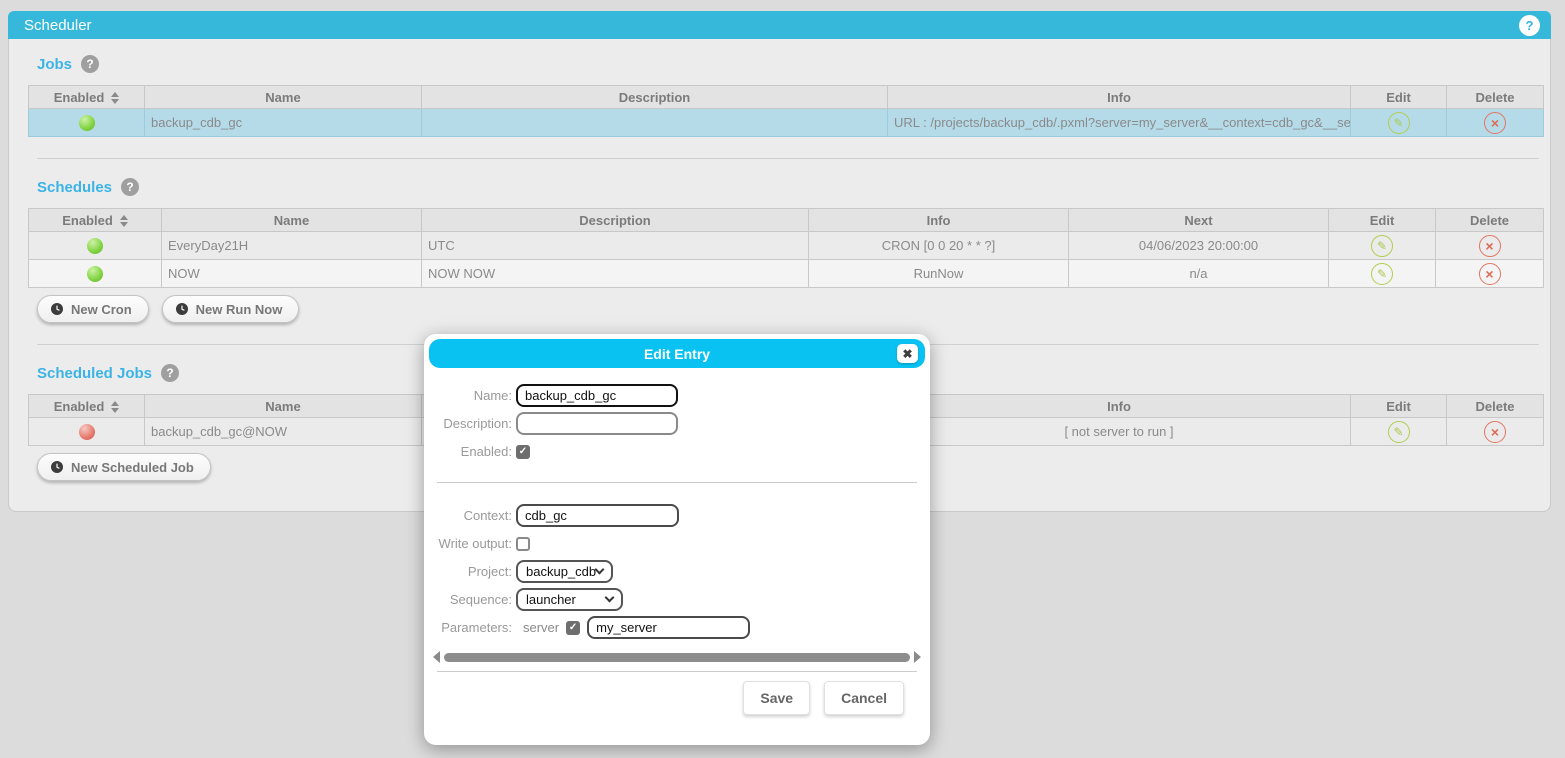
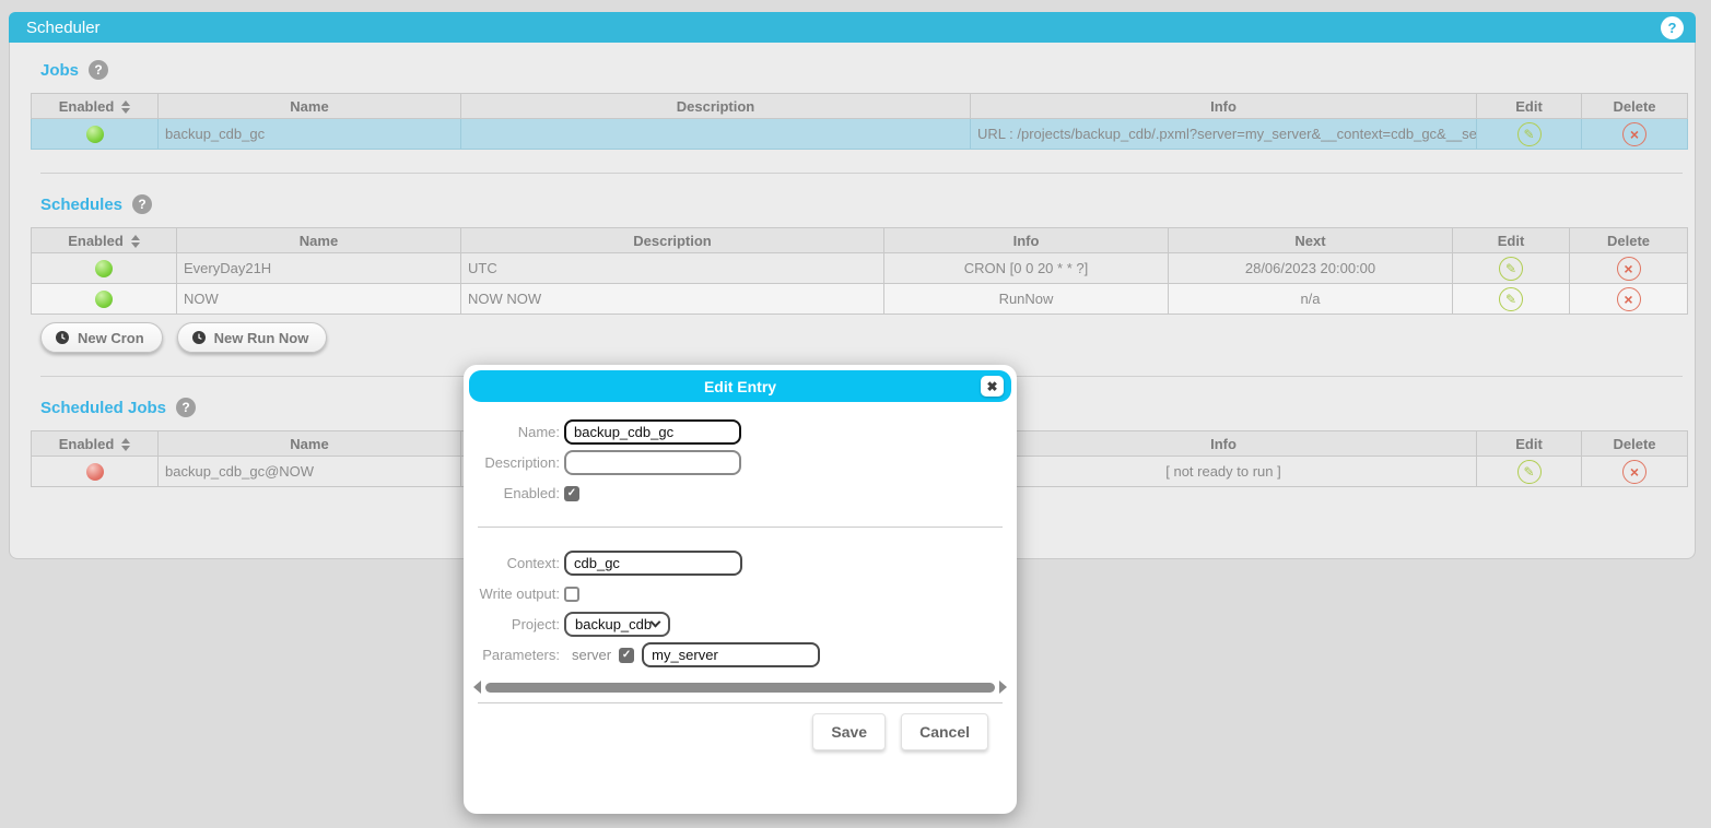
  Scheduler
  ?
  Jobs
  ?
  Enabled	Name	Description	Info	Edit	Delete
  	backup_cdb_gc		URL : /projects/backup_cdb/.pxml?server=my_server&__context=cdb_gc&__se	✎	×
  Schedules
  ?
  Enabled	Name	Description	Info	Next	Edit	Delete
- 	EveryDay21H	UTC	CRON [0 0 20 * * ?]	04/06/2023 20:00:00	✎	×
+ 	EveryDay21H	UTC	CRON [0 0 20 * * ?]	28/06/2023 20:00:00	✎	×
  	NOW	NOW NOW	RunNow	n/a	✎	×
  New Cron
  New Run Now
  Scheduled Jobs
  ?
- 	backup_cdb_gc@NOW		[ not server to run ]	✎	×
+ 	backup_cdb_gc@NOW		[ not ready to run ]	✎	×
- New Scheduled Job
  Edit Entry
  ✖
  Name:
  backup_cdb_gc
  Description:
  Enabled:
  ✓
  Context:
  cdb_gc
  Write output:
  Project:
  backup_cdb
- Sequence:
- launcher
  Parameters:
  server
  ✓
  my_server
  Save
  Cancel
